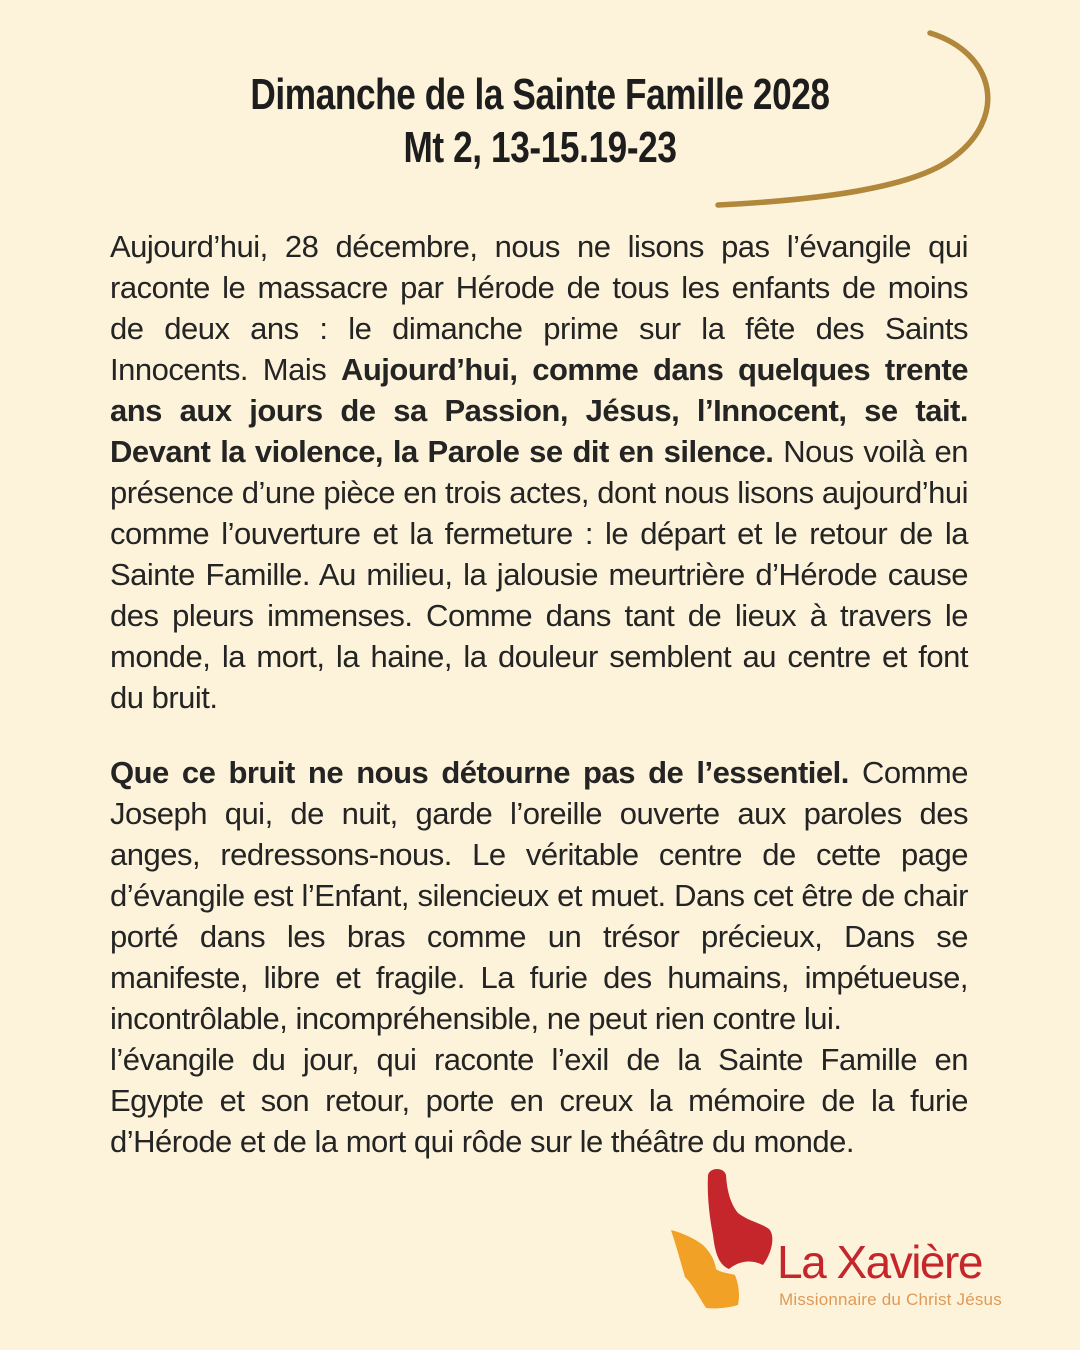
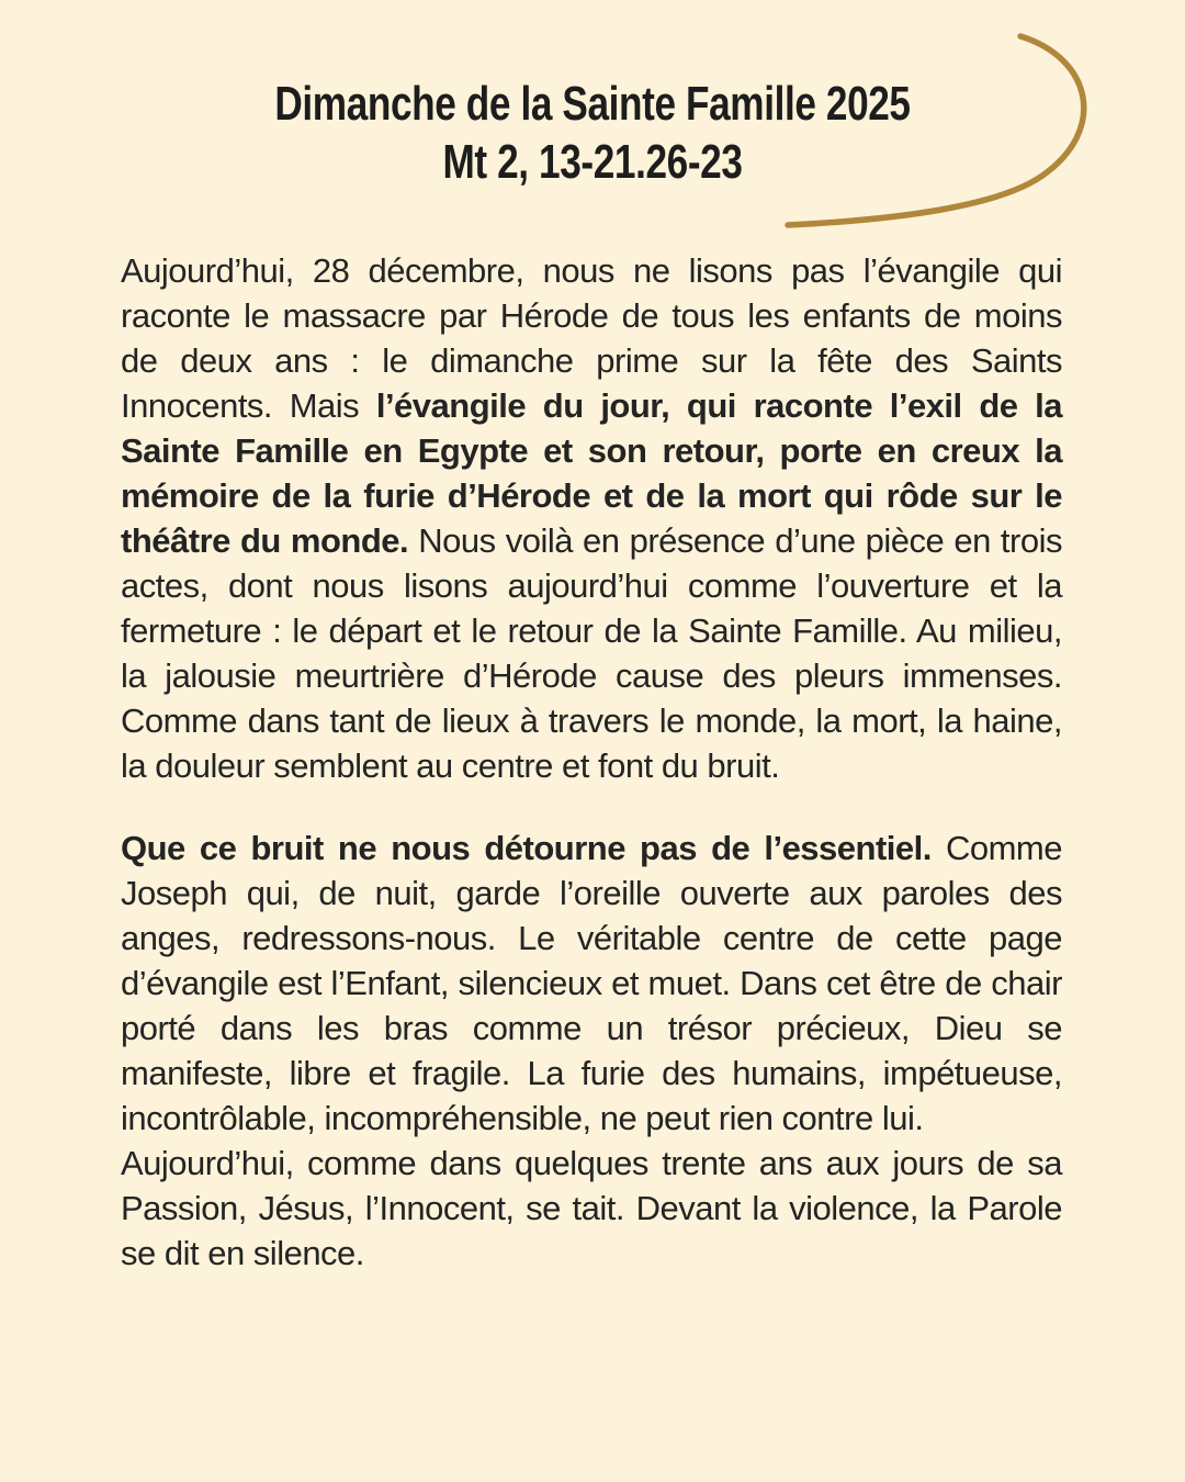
- Dimanche de la Sainte Famille 2028
+ Dimanche de la Sainte Famille 2025
- Mt 2, 13-15.19-23
+ Mt 2, 13-21.26-23
- Aujourd’hui, 28 décembre, nous ne lisons pas l’évangile qui raconte le massacre par Hérode de tous les enfants de moins de deux ans : le dimanche prime sur la fête des Saints Innocents. Mais Aujourd’hui, comme dans quelques trente ans aux jours de sa Passion, Jésus, l’Innocent, se tait. Devant la violence, la Parole se dit en silence. Nous voilà en présence d’une pièce en trois actes, dont nous lisons aujourd’hui comme l’ouverture et la fermeture : le départ et le retour de la Sainte Famille. Au milieu, la jalousie meurtrière d’Hérode cause des pleurs immenses. Comme dans tant de lieux à travers le monde, la mort, la haine, la douleur semblent au centre et font du bruit.
+ Aujourd’hui, 28 décembre, nous ne lisons pas l’évangile qui raconte le massacre par Hérode de tous les enfants de moins de deux ans : le dimanche prime sur la fête des Saints Innocents. Mais l’évangile du jour, qui raconte l’exil de la Sainte Famille en Egypte et son retour, porte en creux la mémoire de la furie d’Hérode et de la mort qui rôde sur le théâtre du monde. Nous voilà en présence d’une pièce en trois actes, dont nous lisons aujourd’hui comme l’ouverture et la fermeture : le départ et le retour de la Sainte Famille. Au milieu, la jalousie meurtrière d’Hérode cause des pleurs immenses. Comme dans tant de lieux à travers le monde, la mort, la haine, la douleur semblent au centre et font du bruit.
- Que ce bruit ne nous détourne pas de l’essentiel. Comme Joseph qui, de nuit, garde l’oreille ouverte aux paroles des anges, redressons-nous. Le véritable centre de cette page d’évangile est l’Enfant, silencieux et muet. Dans cet être de chair porté dans les bras comme un trésor précieux, Dans se manifeste, libre et fragile. La furie des humains, impétueuse, incontrôlable, incompréhensible, ne peut rien contre lui.
+ Que ce bruit ne nous détourne pas de l’essentiel. Comme Joseph qui, de nuit, garde l’oreille ouverte aux paroles des anges, redressons-nous. Le véritable centre de cette page d’évangile est l’Enfant, silencieux et muet. Dans cet être de chair porté dans les bras comme un trésor précieux, Dieu se manifeste, libre et fragile. La furie des humains, impétueuse, incontrôlable, incompréhensible, ne peut rien contre lui.
- l’évangile du jour, qui raconte l’exil de la Sainte Famille en Egypte et son retour, porte en creux la mémoire de la furie d’Hérode et de la mort qui rôde sur le théâtre du monde.
+ Aujourd’hui, comme dans quelques trente ans aux jours de sa Passion, Jésus, l’Innocent, se tait. Devant la violence, la Parole se dit en silence.
- La Xavière
- Missionnaire du Christ Jésus
